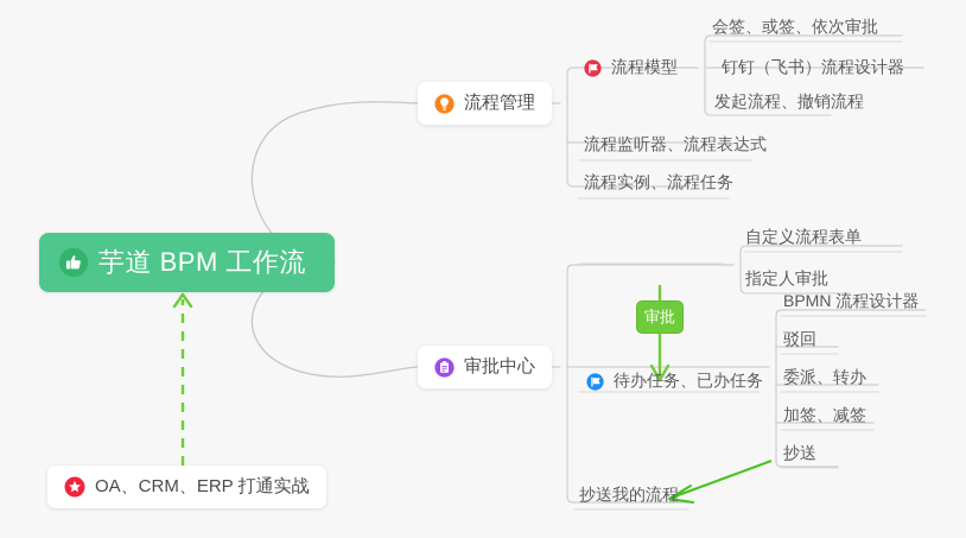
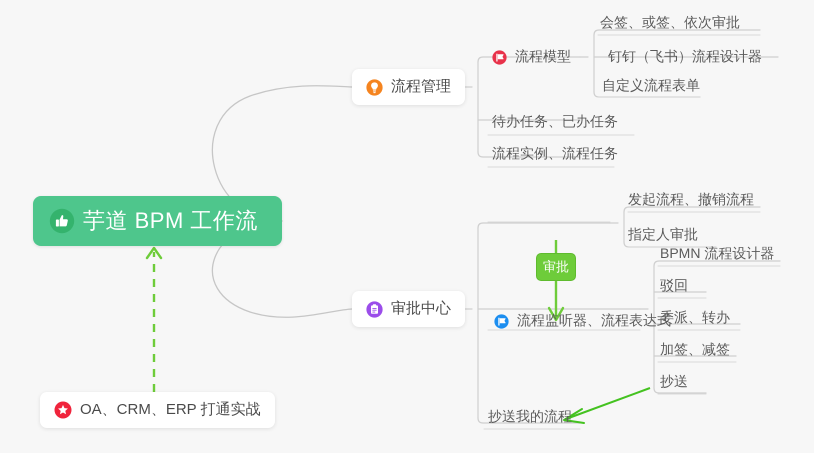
  芋道 BPM 工作流
  流程管理
  审批中心
  流程模型
  会签、或签、依次审批
  钉钉（飞书）流程设计器
- 发起流程、撤销流程
+ 自定义流程表单
- 流程监听器、流程表达式
+ 待办任务、已办任务
  流程实例、流程任务
- 自定义流程表单
+ 发起流程、撤销流程
  指定人审批
- 待办任务、已办任务
+ 流程监听器、流程表达式
  BPMN 流程设计器
  驳回
  委派、转办
  加签、减签
  抄送
  抄送我的流程
  审批
  OA、CRM、ERP 打通实战
